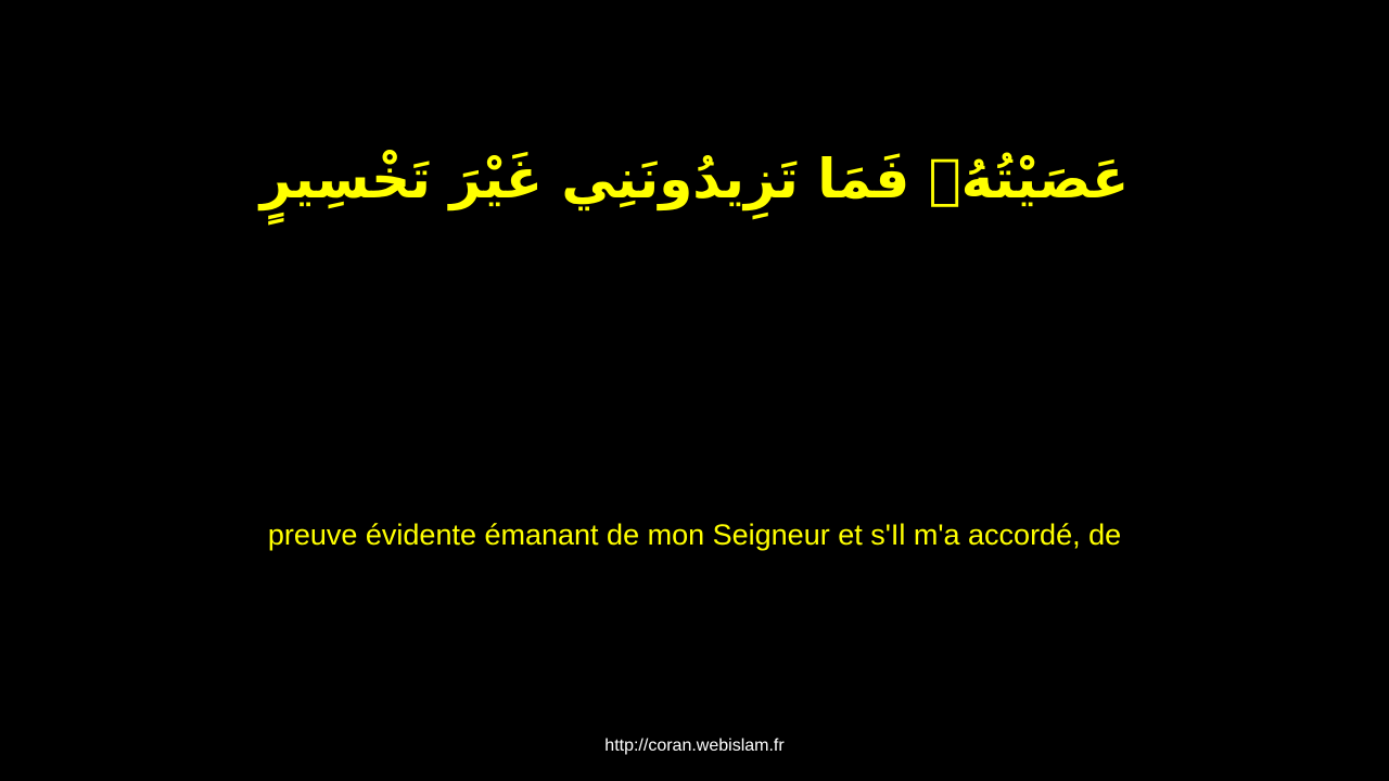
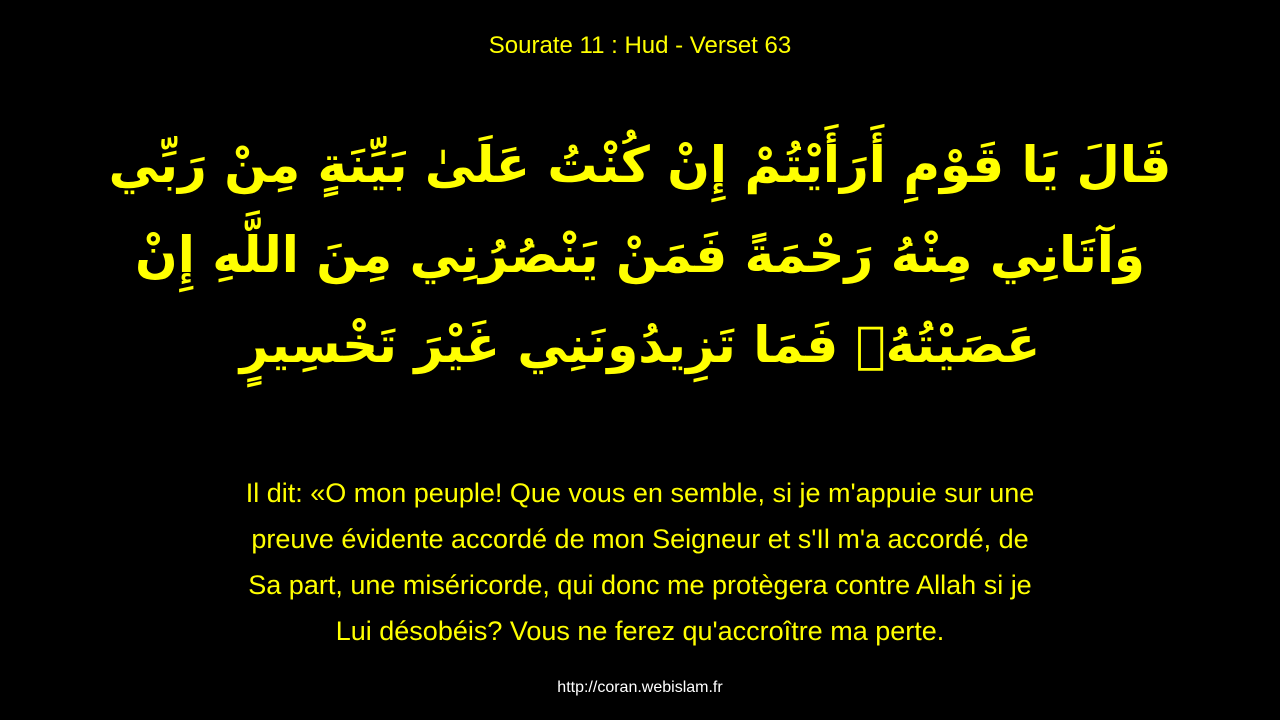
+ Sourate 11 : Hud - Verset 63
+ قَالَ يَا قَوْمِ أَرَأَيْتُمْ إِنْ كُنْتُ عَلَىٰ بَيِّنَةٍ مِنْ رَبِّي
+ وَآتَانِي مِنْهُ رَحْمَةً فَمَنْ يَنْصُرُنِي مِنَ اللَّهِ إِنْ
  عَصَيْتُهُۖ فَمَا تَزِيدُونَنِي غَيْرَ تَخْسِيرٍ
+ Il dit: «O mon peuple! Que vous en semble, si je m'appuie sur une
- preuve évidente émanant de mon Seigneur et s'Il m'a accordé, de
+ preuve évidente accordé de mon Seigneur et s'Il m'a accordé, de
+ Sa part, une miséricorde, qui donc me protègera contre Allah si je
+ Lui désobéis? Vous ne ferez qu'accroître ma perte.
  http://coran.webislam.fr
